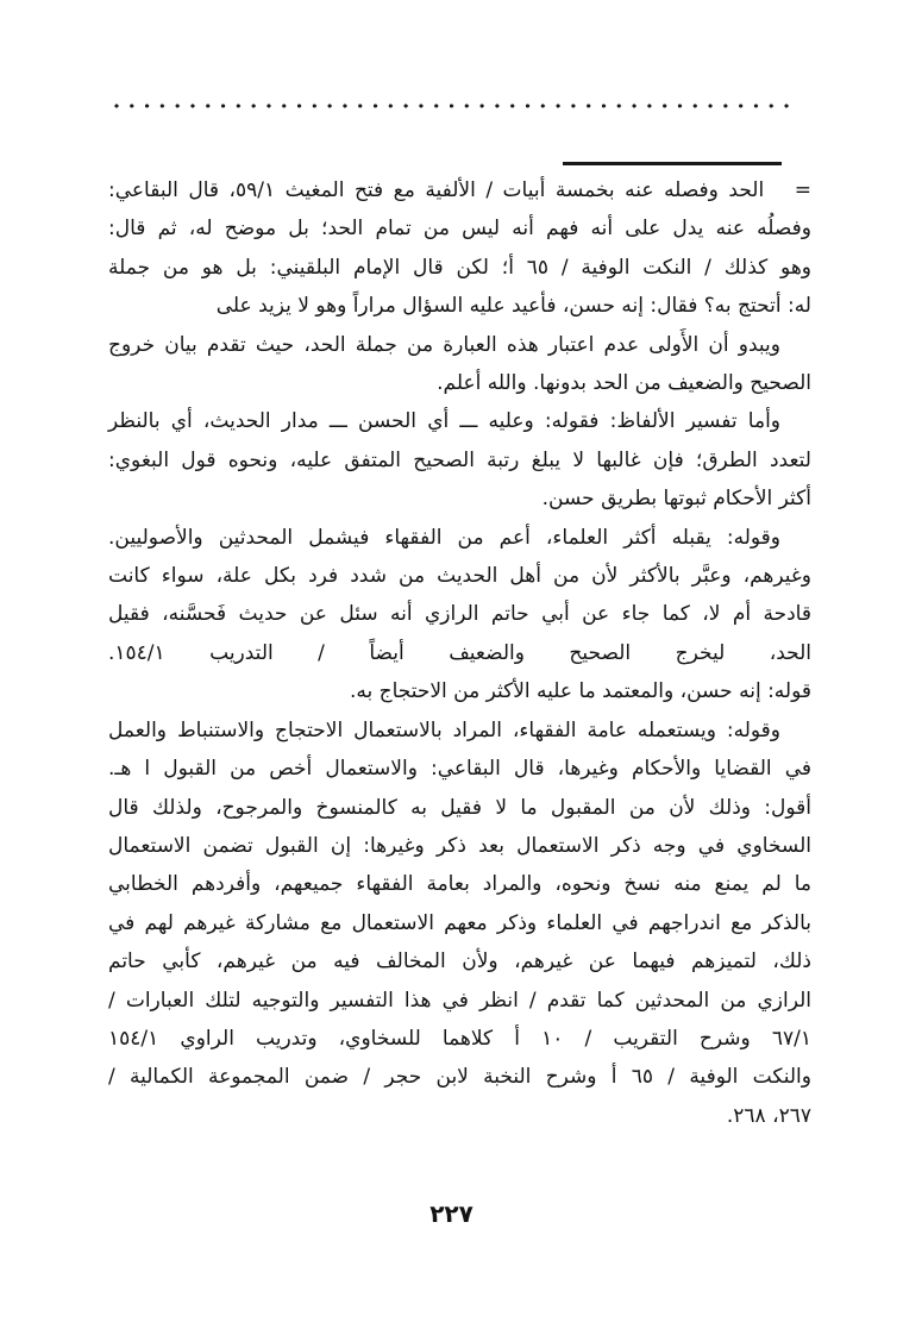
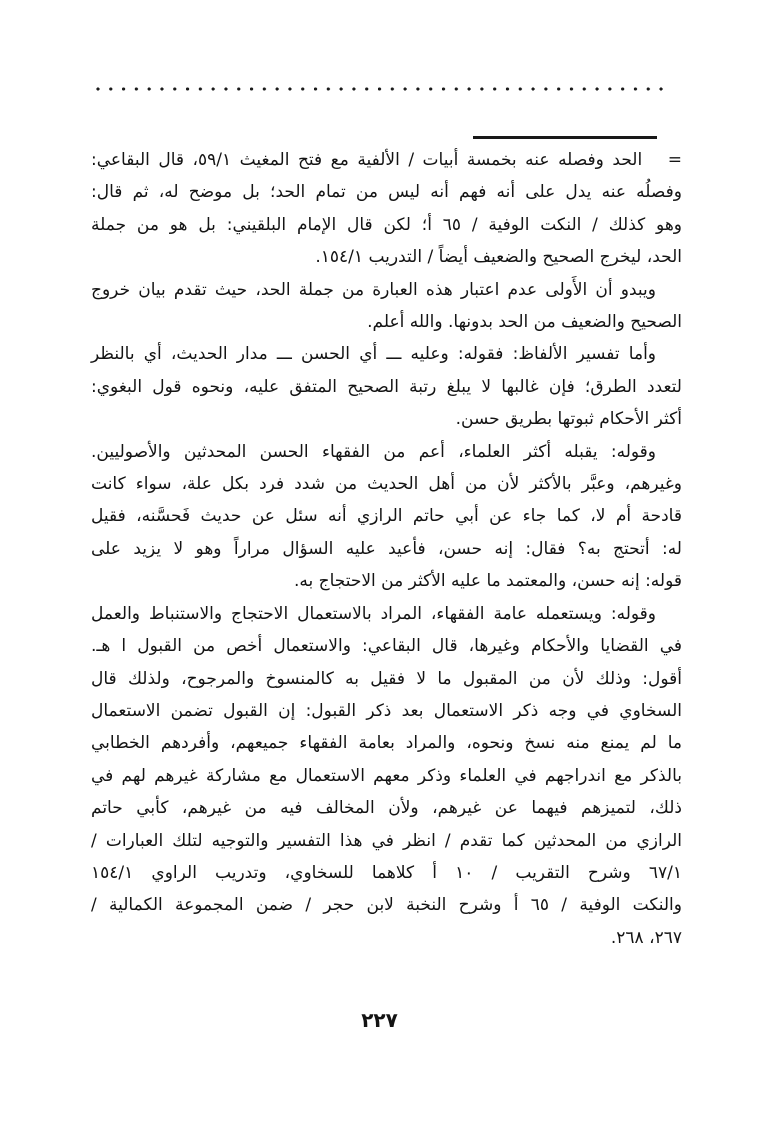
  = الحد وفصله عنه بخمسة أبيات / الألفية مع فتح المغيث ٥٩/١، قال البقاعي:
  وفصلُه عنه يدل على أنه فهم أنه ليس من تمام الحد؛ بل موضح له، ثم قال:
  وهو كذلك / النكت الوفية / ٦٥ أ؛ لكن قال الإمام البلقيني: بل هو من جملة
- له: أتحتج به؟ فقال: إنه حسن، فأعيد عليه السؤال مراراً وهو لا يزيد على
+ الحد، ليخرج الصحيح والضعيف أيضاً / التدريب ١٥٤/١.
  ويبدو أن الأَولى عدم اعتبار هذه العبارة من جملة الحد، حيث تقدم بيان خروج
  الصحيح والضعيف من الحد بدونها. والله أعلم.
  وأما تفسير الألفاظ: فقوله: وعليه ـــ أي الحسن ـــ مدار الحديث، أي بالنظر
  لتعدد الطرق؛ فإن غالبها لا يبلغ رتبة الصحيح المتفق عليه، ونحوه قول البغوي:
  أكثر الأحكام ثبوتها بطريق حسن.
- وقوله: يقبله أكثر العلماء، أعم من الفقهاء فيشمل المحدثين والأصوليين.
+ وقوله: يقبله أكثر العلماء، أعم من الفقهاء الحسن المحدثين والأصوليين.
  وغيرهم، وعبَّر بالأكثر لأن من أهل الحديث من شدد فرد بكل علة، سواء كانت
  قادحة أم لا، كما جاء عن أبي حاتم الرازي أنه سئل عن حديث فَحسَّنه، فقيل
- الحد، ليخرج الصحيح والضعيف أيضاً / التدريب ١٥٤/١.
+ له: أتحتج به؟ فقال: إنه حسن، فأعيد عليه السؤال مراراً وهو لا يزيد على
  قوله: إنه حسن، والمعتمد ما عليه الأكثر من الاحتجاج به.
  وقوله: ويستعمله عامة الفقهاء، المراد بالاستعمال الاحتجاج والاستنباط والعمل
  في القضايا والأحكام وغيرها، قال البقاعي: والاستعمال أخص من القبول ا هـ.
  أقول: وذلك لأن من المقبول ما لا فقيل به كالمنسوخ والمرجوح، ولذلك قال
- السخاوي في وجه ذكر الاستعمال بعد ذكر وغيرها: إن القبول تضمن الاستعمال
+ السخاوي في وجه ذكر الاستعمال بعد ذكر القبول: إن القبول تضمن الاستعمال
  ما لم يمنع منه نسخ ونحوه، والمراد بعامة الفقهاء جميعهم، وأفردهم الخطابي
  بالذكر مع اندراجهم في العلماء وذكر معهم الاستعمال مع مشاركة غيرهم لهم في
  ذلك، لتميزهم فيهما عن غيرهم، ولأن المخالف فيه من غيرهم، كأبي حاتم
  الرازي من المحدثين كما تقدم / انظر في هذا التفسير والتوجيه لتلك العبارات /
  ٦٧/١ وشرح التقريب / ١٠ أ كلاهما للسخاوي، وتدريب الراوي ١٥٤/١
  والنكت الوفية / ٦٥ أ وشرح النخبة لابن حجر / ضمن المجموعة الكمالية /
  ٢٦٧، ٢٦٨.
  ٢٢٧
